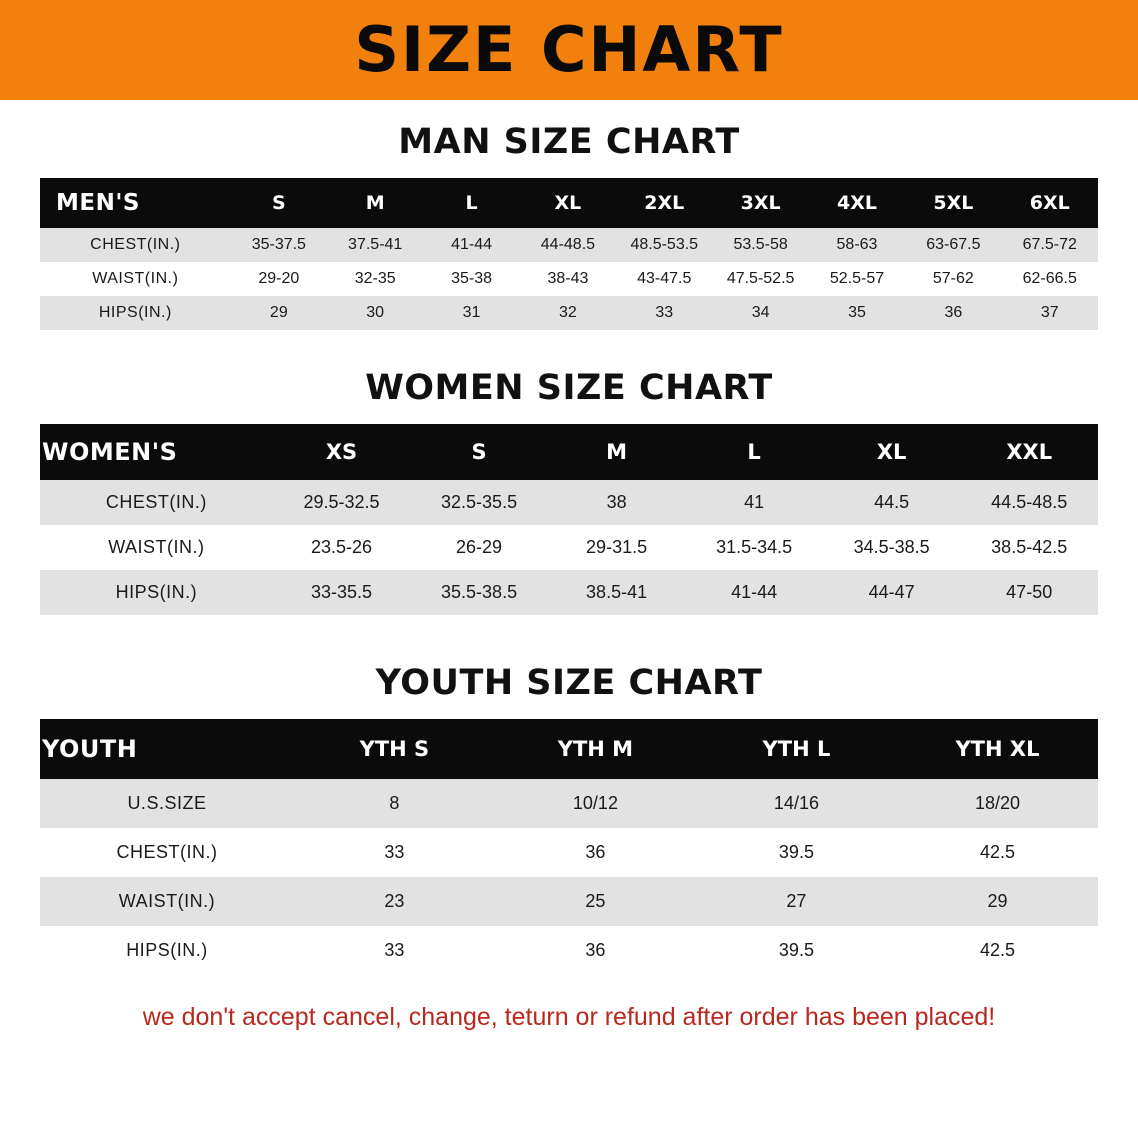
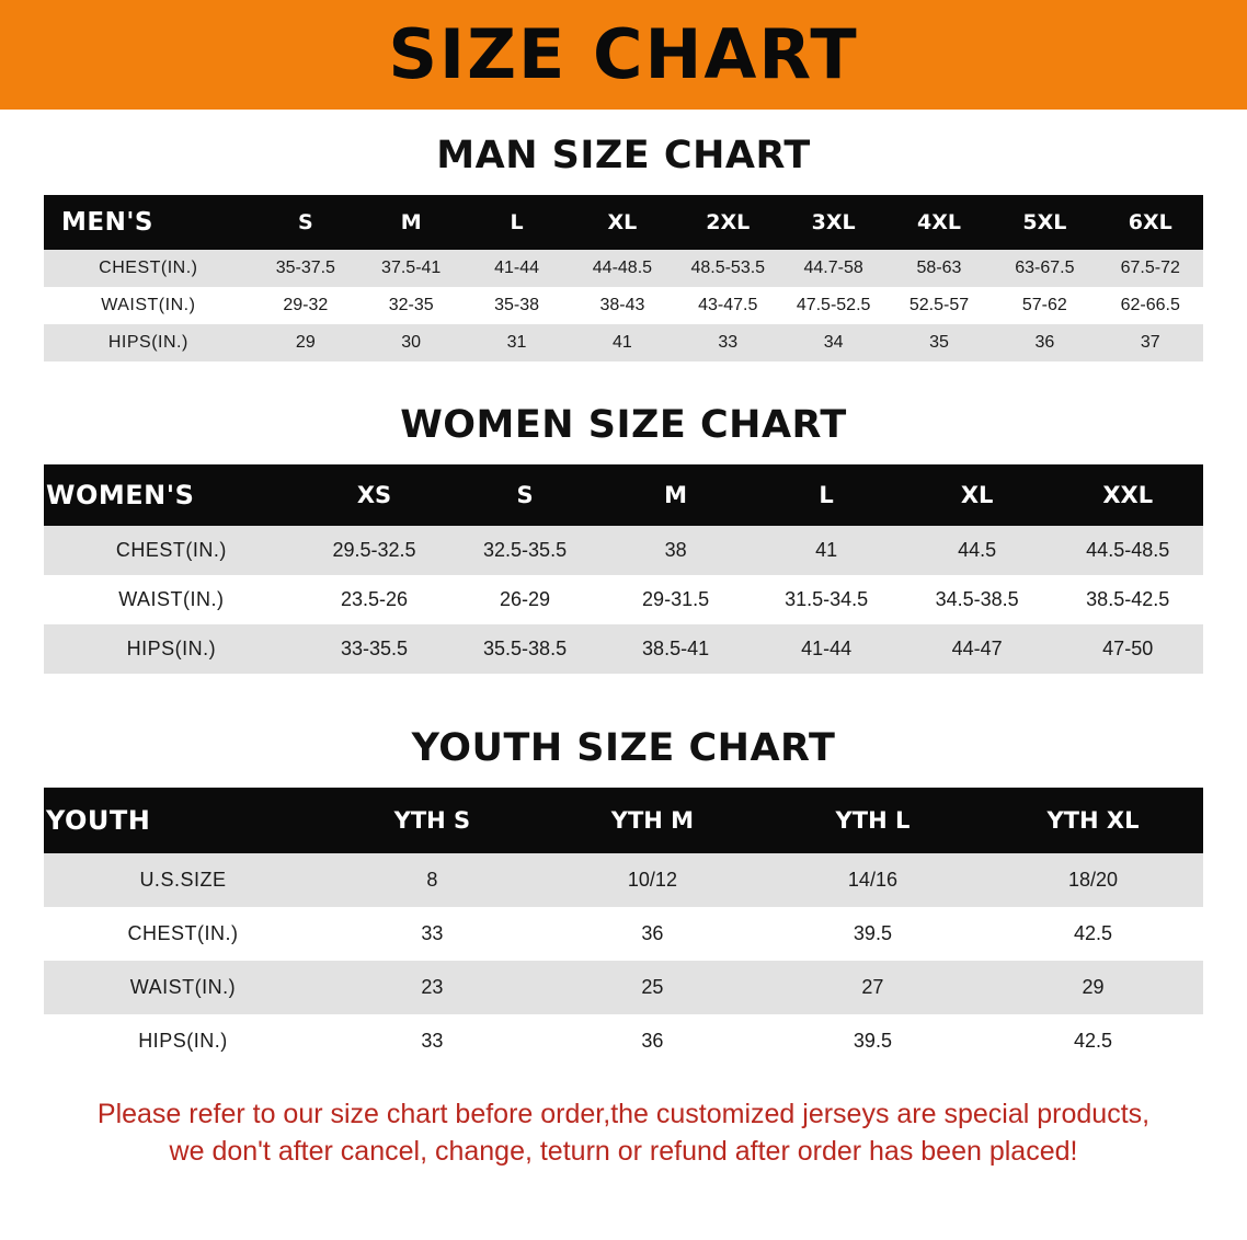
  SIZE CHART
  MAN SIZE CHART
  MEN'S	S	M	L	XL	2XL	3XL	4XL	5XL	6XL
- CHEST(IN.)	35-37.5	37.5-41	41-44	44-48.5	48.5-53.5	53.5-58	58-63	63-67.5	67.5-72
+ CHEST(IN.)	35-37.5	37.5-41	41-44	44-48.5	48.5-53.5	44.7-58	58-63	63-67.5	67.5-72
- WAIST(IN.)	29-20	32-35	35-38	38-43	43-47.5	47.5-52.5	52.5-57	57-62	62-66.5
+ WAIST(IN.)	29-32	32-35	35-38	38-43	43-47.5	47.5-52.5	52.5-57	57-62	62-66.5
- HIPS(IN.)	29	30	31	32	33	34	35	36	37
+ HIPS(IN.)	29	30	31	41	33	34	35	36	37
  WOMEN SIZE CHART
  WOMEN'S	XS	S	M	L	XL	XXL
  CHEST(IN.)	29.5-32.5	32.5-35.5	38	41	44.5	44.5-48.5
  WAIST(IN.)	23.5-26	26-29	29-31.5	31.5-34.5	34.5-38.5	38.5-42.5
  HIPS(IN.)	33-35.5	35.5-38.5	38.5-41	41-44	44-47	47-50
  YOUTH SIZE CHART
  YOUTH	YTH S	YTH M	YTH L	YTH XL
  U.S.SIZE	8	10/12	14/16	18/20
  CHEST(IN.)	33	36	39.5	42.5
  WAIST(IN.)	23	25	27	29
  HIPS(IN.)	33	36	39.5	42.5
+ Please refer to our size chart before order,the customized jerseys are special products,
- we don't accept cancel, change, teturn or refund after order has been placed!
+ we don't after cancel, change, teturn or refund after order has been placed!
